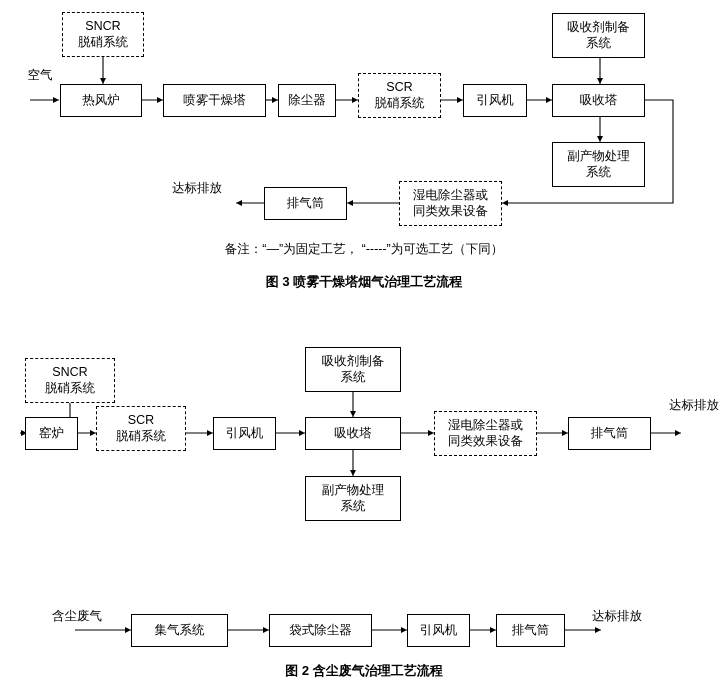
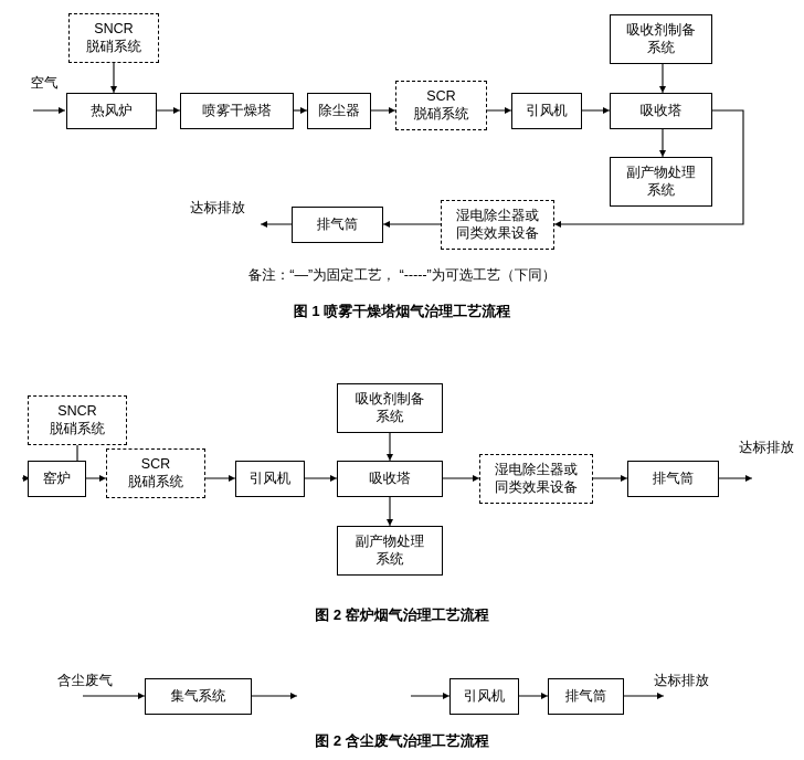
  SNCR
  脱硝系统
  空气
  热风炉
  喷雾干燥塔
  除尘器
  SCR
  脱硝系统
  引风机
  吸收塔
  吸收剂制备
  系统
  副产物处理
  系统
  湿电除尘器或
  同类效果设备
  排气筒
  达标排放
  备注：“—”为固定工艺， “-----”为可选工艺（下同）
- 图 3 喷雾干燥塔烟气治理工艺流程
+ 图 1 喷雾干燥塔烟气治理工艺流程
  SNCR
  脱硝系统
  窑炉
  SCR
  脱硝系统
  引风机
  吸收塔
  吸收剂制备
  系统
  副产物处理
  系统
  湿电除尘器或
  同类效果设备
  排气筒
  达标排放
+ 图 2 窑炉烟气治理工艺流程
  含尘废气
  集气系统
- 袋式除尘器
  引风机
  排气筒
  达标排放
  图 2 含尘废气治理工艺流程
